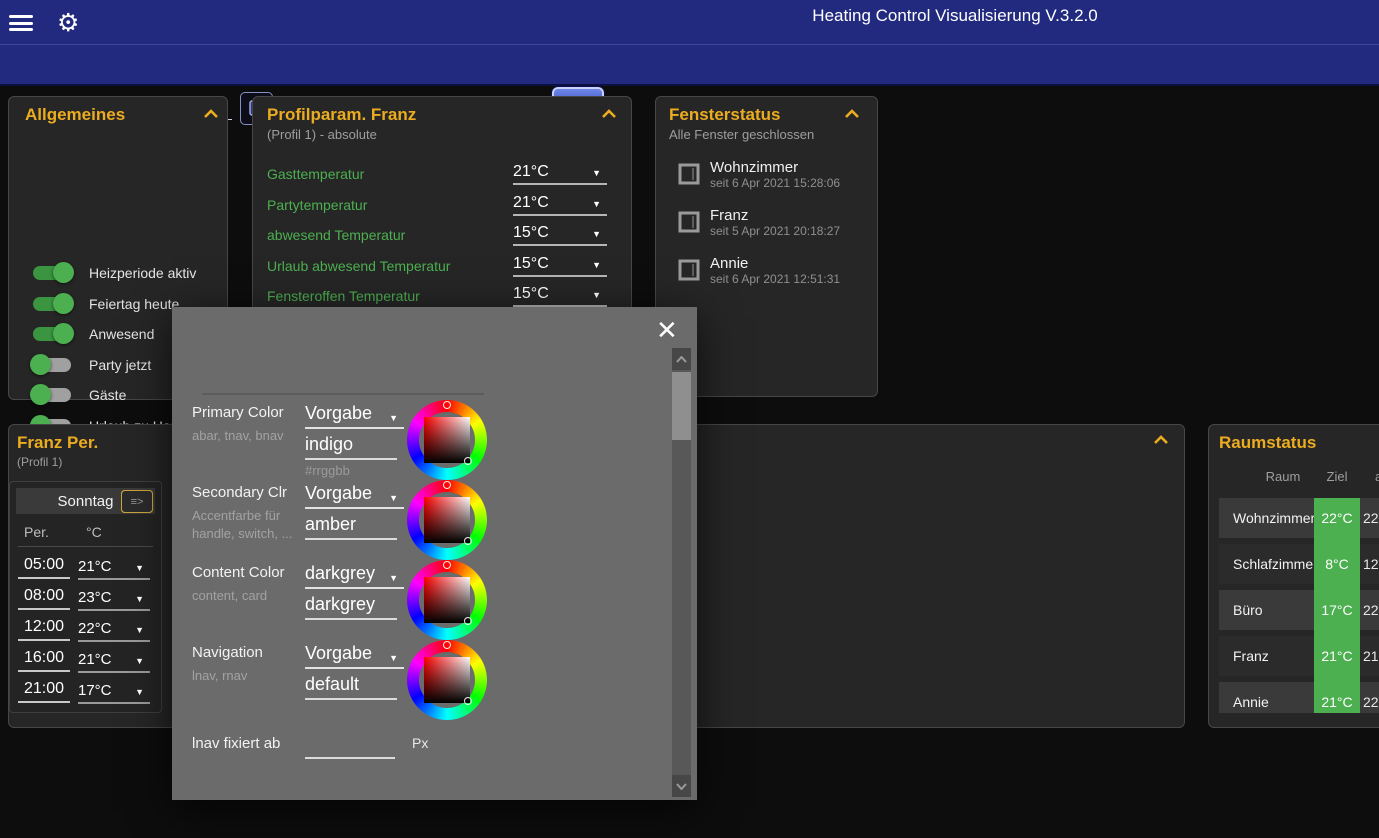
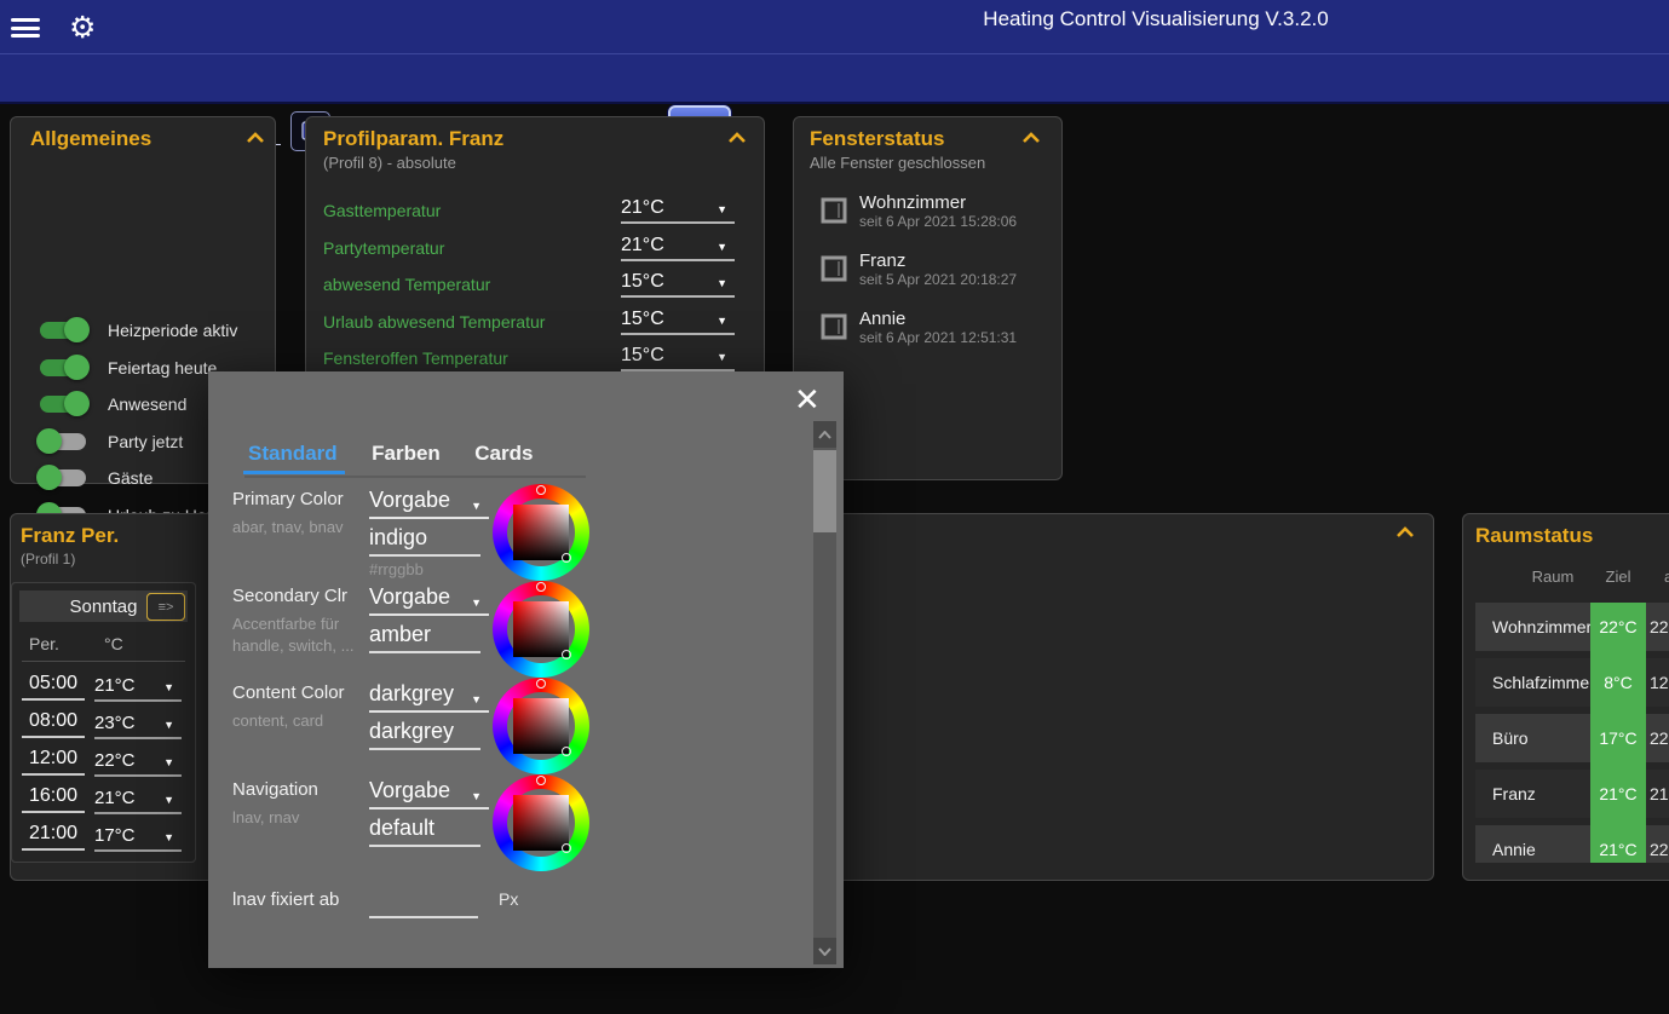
  ⚙
  Heating Control Visualisierung V.3.2.0
  Allgemeines
  Heizperiode aktiv
  Feiertag heute
  Anwesend
  Party jetzt
  Gäste
  Profilparam. Franz
- (Profil 1) - absolute
+ (Profil 8) - absolute
  Gasttemperatur
  21°C
  Partytemperatur
  21°C
  abwesend Temperatur
  15°C
  Urlaub abwesend Temperatur
  15°C
  Fensteroffen Temperatur
  15°C
  Fensterstatus
  Alle Fenster geschlossen
  Wohnzimmer
  seit 6 Apr 2021 15:28:06
  Franz
  seit 5 Apr 2021 20:18:27
  Annie
  seit 6 Apr 2021 12:51:31
  Franz Per.
  (Profil 1)
  ≡>
  Sonntag
  Per.
  °C
  05:00
  21°C
  08:00
  23°C
  12:00
  22°C
  16:00
  21°C
  21:00
  17°C
  Raumstatus
  Raum
  Ziel
  Wohnzimmer
  22°C
  22
  Schlafzimme
  8°C
  12
  Büro
  17°C
  22
  Franz
  21°C
  21
  Annie
  21°C
  22
  ✕
+ Standard Farben Cards
  Primary Color
  abar, tnav, bnav
  Vorgabe
  indigo
  #rrggbb
  Secondary Clr
  Accentfarbe für handle, switch, ...
  Vorgabe
  amber
  Content Color
  content, card
  darkgrey
  darkgrey
  Navigation
  lnav, rnav
  Vorgabe
  default
  lnav fixiert ab
  Px
